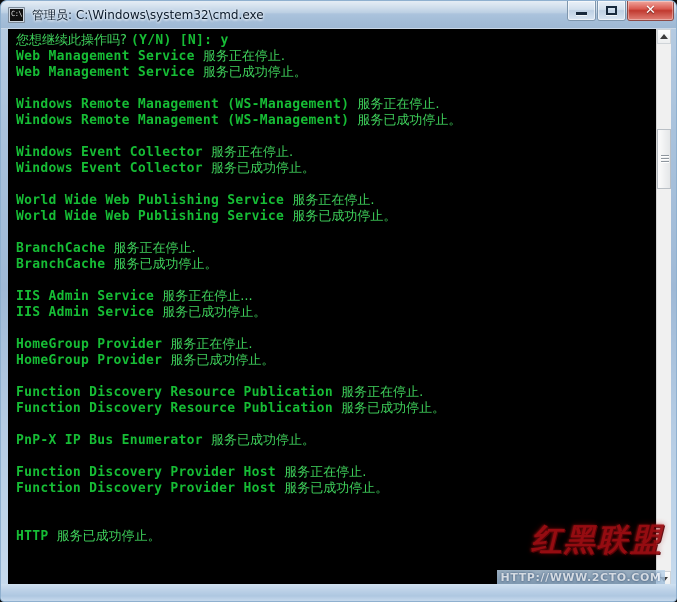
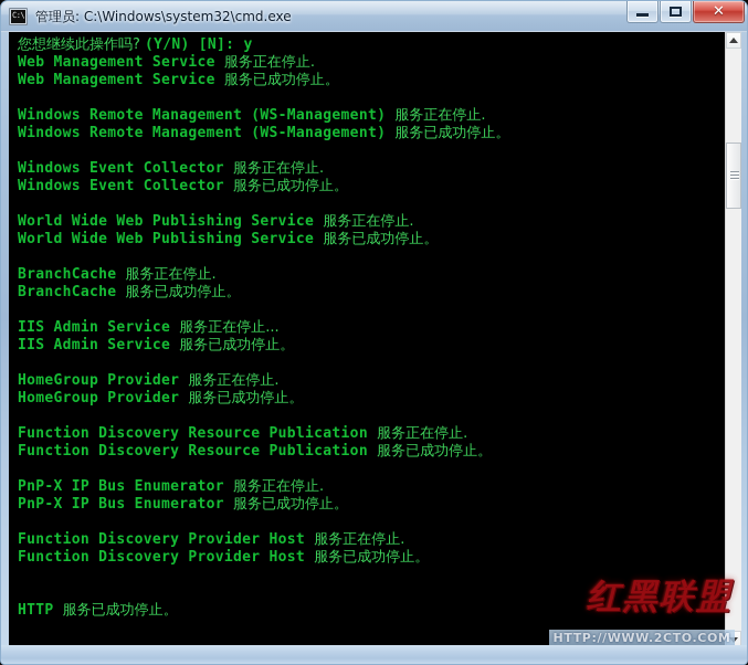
  C:\
  管理员: C:\Windows\system32\cmd.exe
  ✕
  您想继续此操作吗? (Y/N) [N]: y
  Web Management Service 服务正在停止.
  Web Management Service 服务已成功停止。
  Windows Remote Management (WS-Management) 服务正在停止.
  Windows Remote Management (WS-Management) 服务已成功停止。
  Windows Event Collector 服务正在停止.
  Windows Event Collector 服务已成功停止。
  World Wide Web Publishing Service 服务正在停止.
  World Wide Web Publishing Service 服务已成功停止。
  BranchCache 服务正在停止.
  BranchCache 服务已成功停止。
  IIS Admin Service 服务正在停止...
  IIS Admin Service 服务已成功停止。
  HomeGroup Provider 服务正在停止.
  HomeGroup Provider 服务已成功停止。
  Function Discovery Resource Publication 服务正在停止.
  Function Discovery Resource Publication 服务已成功停止。
+ PnP-X IP Bus Enumerator 服务正在停止.
  PnP-X IP Bus Enumerator 服务已成功停止。
  Function Discovery Provider Host 服务正在停止.
  Function Discovery Provider Host 服务已成功停止。
  HTTP 服务已成功停止。
  红黑联盟
  HTTP://WWW.2CTO.COM
